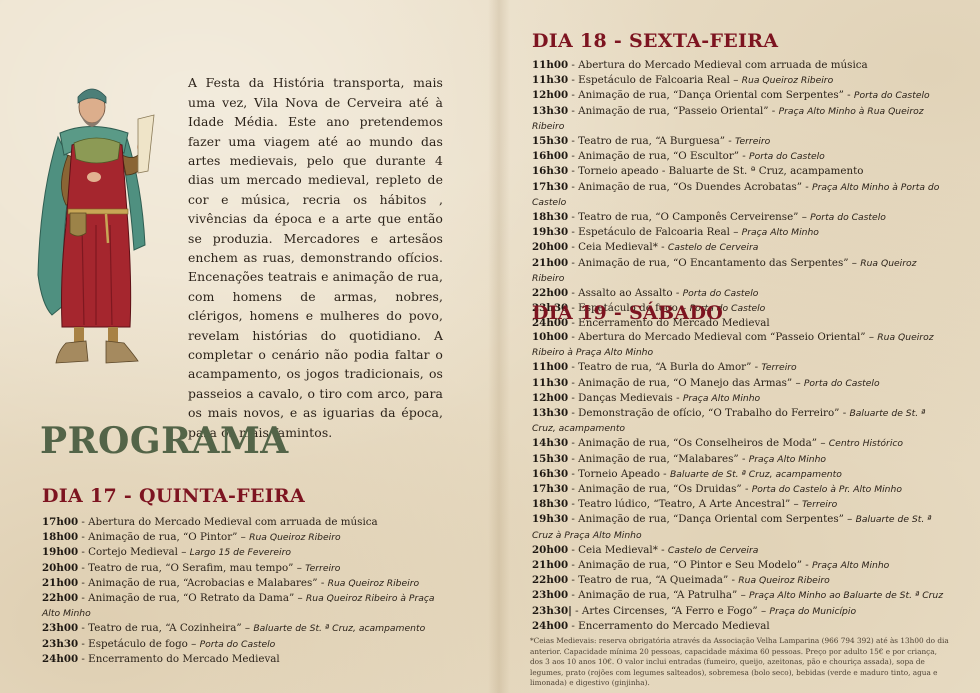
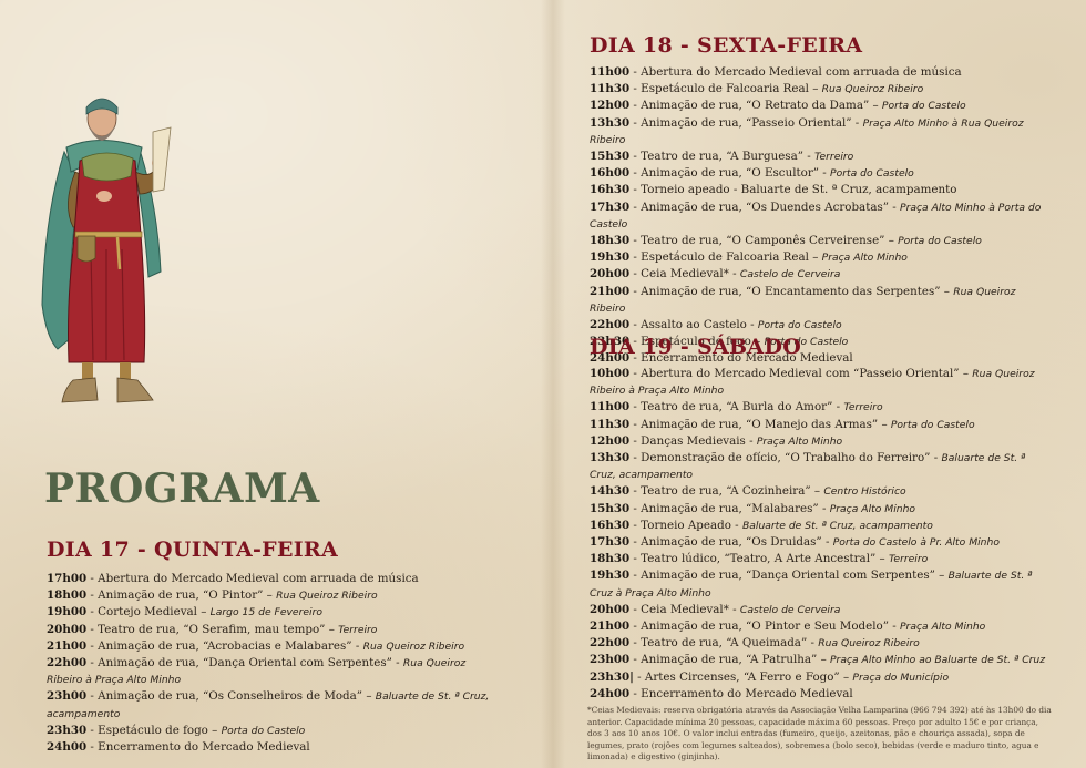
- A Festa da História transporta, mais uma vez, Vila Nova de Cerveira até à Idade Média. Este ano pretendemos fazer uma viagem até ao mundo das artes medievais, pelo que durante 4 dias um mercado medieval, repleto de cor e música, recria os hábitos , vivências da época e a arte que então se produzia. Mercadores e artesãos enchem as ruas, demonstrando ofícios. Encenações teatrais e animação de rua, com homens de armas, nobres, clérigos, homens e mulheres do povo, revelam histórias do quotidiano. A completar o cenário não podia faltar o acampamento, os jogos tradicionais, os passeios a cavalo, o tiro com arco, para os mais novos, e as iguarias da época, para os mais famintos.
  PROGRAMA
  DIA 17 - QUINTA-FEIRA
  17h00 - Abertura do Mercado Medieval com arruada de música
  18h00 - Animação de rua, “O Pintor” – Rua Queiroz Ribeiro
  19h00 - Cortejo Medieval – Largo 15 de Fevereiro
  20h00 - Teatro de rua, “O Serafim, mau tempo” – Terreiro
  21h00 - Animação de rua, “Acrobacias e Malabares” - Rua Queiroz Ribeiro
- 22h00 - Animação de rua, “O Retrato da Dama” – Rua Queiroz Ribeiro à Praça Alto Minho
+ 22h00 - Animação de rua, “Dança Oriental com Serpentes” - Rua Queiroz Ribeiro à Praça Alto Minho
- 23h00 - Teatro de rua, “A Cozinheira” – Baluarte de St. ª Cruz, acampamento
+ 23h00 - Animação de rua, “Os Conselheiros de Moda” – Baluarte de St. ª Cruz, acampamento
  23h30 - Espetáculo de fogo – Porta do Castelo
  24h00 - Encerramento do Mercado Medieval
  DIA 18 - SEXTA-FEIRA
  11h00 - Abertura do Mercado Medieval com arruada de música
  11h30 - Espetáculo de Falcoaria Real – Rua Queiroz Ribeiro
- 12h00 - Animação de rua, “Dança Oriental com Serpentes” - Porta do Castelo
+ 12h00 - Animação de rua, “O Retrato da Dama” – Porta do Castelo
  13h30 - Animação de rua, “Passeio Oriental” - Praça Alto Minho à Rua Queiroz Ribeiro
  15h30 - Teatro de rua, “A Burguesa” - Terreiro
  16h00 - Animação de rua, “O Escultor” - Porta do Castelo
  16h30 - Torneio apeado - Baluarte de St. ª Cruz, acampamento
  17h30 - Animação de rua, “Os Duendes Acrobatas” - Praça Alto Minho à Porta do Castelo
  18h30 - Teatro de rua, “O Camponês Cerveirense” – Porta do Castelo
  19h30 - Espetáculo de Falcoaria Real – Praça Alto Minho
  20h00 - Ceia Medieval* - Castelo de Cerveira
  21h00 - Animação de rua, “O Encantamento das Serpentes” – Rua Queiroz Ribeiro
- 22h00 - Assalto ao Assalto - Porta do Castelo
+ 22h00 - Assalto ao Castelo - Porta do Castelo
  23h30 - Espetáculo de fogo – Porta do Castelo
  24h00 - Encerramento do Mercado Medieval
  DIA 19 - SÁBADO
  10h00 - Abertura do Mercado Medieval com “Passeio Oriental” – Rua Queiroz Ribeiro à Praça Alto Minho
  11h00 - Teatro de rua, “A Burla do Amor” - Terreiro
  11h30 - Animação de rua, “O Manejo das Armas” – Porta do Castelo
  12h00 - Danças Medievais - Praça Alto Minho
  13h30 - Demonstração de ofício, “O Trabalho do Ferreiro” - Baluarte de St. ª Cruz, acampamento
- 14h30 - Animação de rua, “Os Conselheiros de Moda” – Centro Histórico
+ 14h30 - Teatro de rua, “A Cozinheira” – Centro Histórico
  15h30 - Animação de rua, “Malabares” - Praça Alto Minho
  16h30 - Torneio Apeado - Baluarte de St. ª Cruz, acampamento
  17h30 - Animação de rua, “Os Druidas” - Porta do Castelo à Pr. Alto Minho
  18h30 - Teatro lúdico, “Teatro, A Arte Ancestral” – Terreiro
  19h30 - Animação de rua, “Dança Oriental com Serpentes” – Baluarte de St. ª Cruz à Praça Alto Minho
  20h00 - Ceia Medieval* - Castelo de Cerveira
  21h00 - Animação de rua, “O Pintor e Seu Modelo” - Praça Alto Minho
  22h00 - Teatro de rua, “A Queimada” - Rua Queiroz Ribeiro
  23h00 - Animação de rua, “A Patrulha” – Praça Alto Minho ao Baluarte de St. ª Cruz
  23h30| - Artes Circenses, “A Ferro e Fogo” – Praça do Município
  24h00 - Encerramento do Mercado Medieval
  *Ceias Medievais: reserva obrigatória através da Associação Velha Lamparina (966 794 392) até às 13h00 do dia anterior. Capacidade mínima 20 pessoas, capacidade máxima 60 pessoas. Preço por adulto 15€ e por criança, dos 3 aos 10 anos 10€. O valor inclui entradas (fumeiro, queijo, azeitonas, pão e chouriça assada), sopa de legumes, prato (rojões com legumes salteados), sobremesa (bolo seco), bebidas (verde e maduro tinto, agua e limonada) e digestivo (ginjinha).
